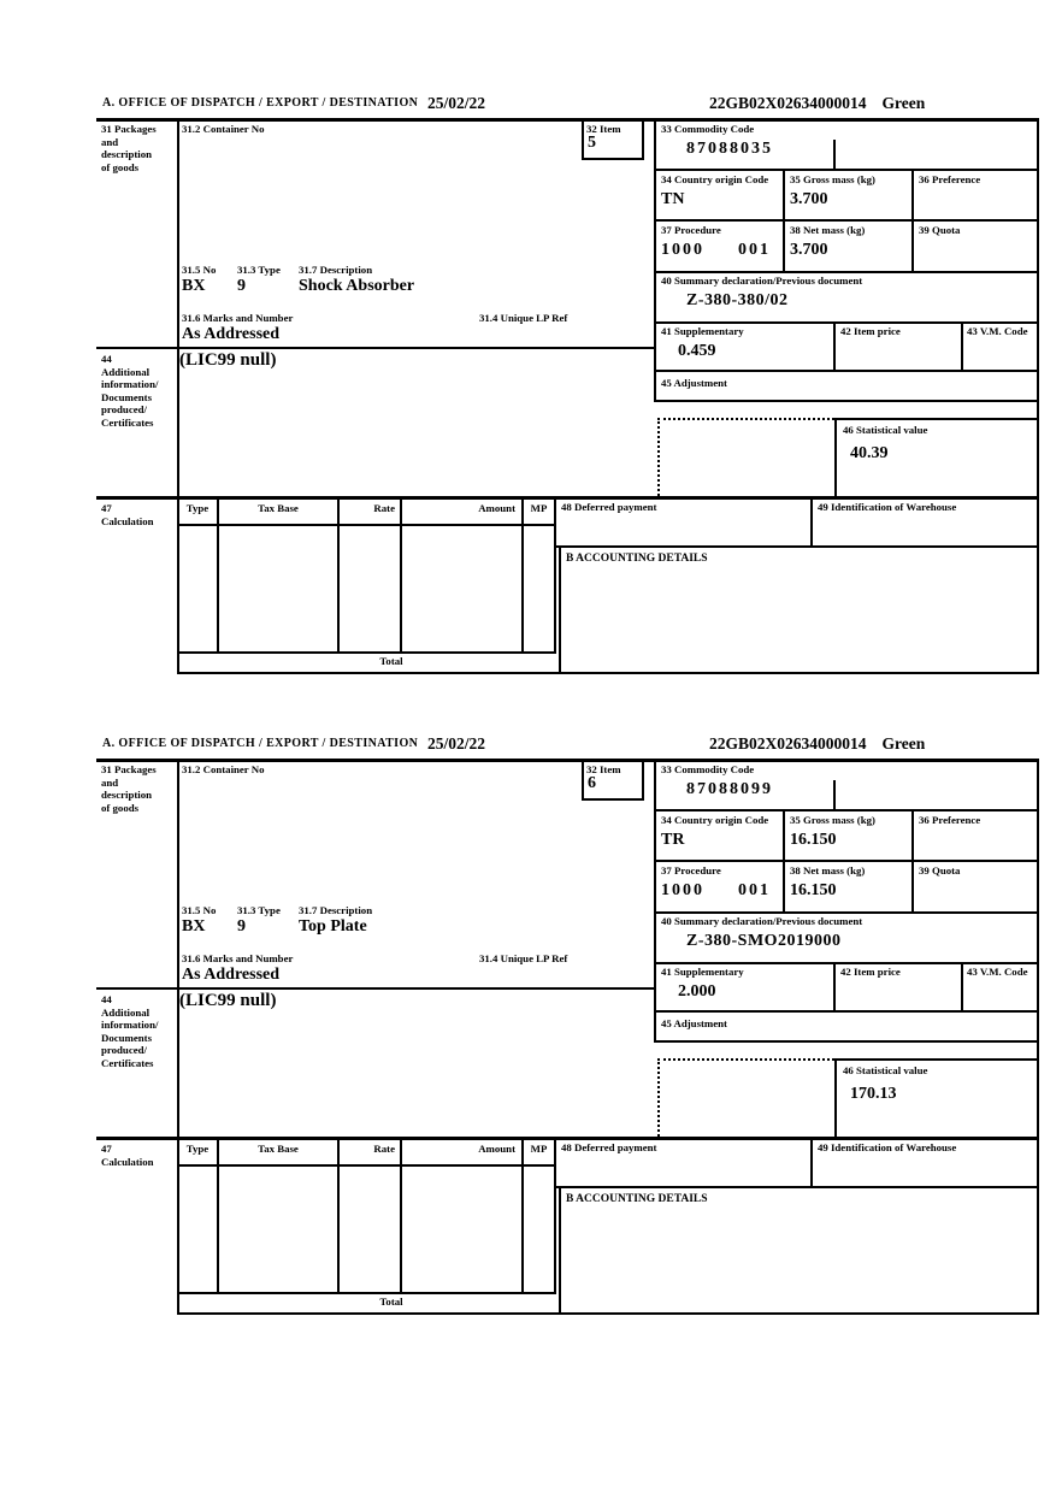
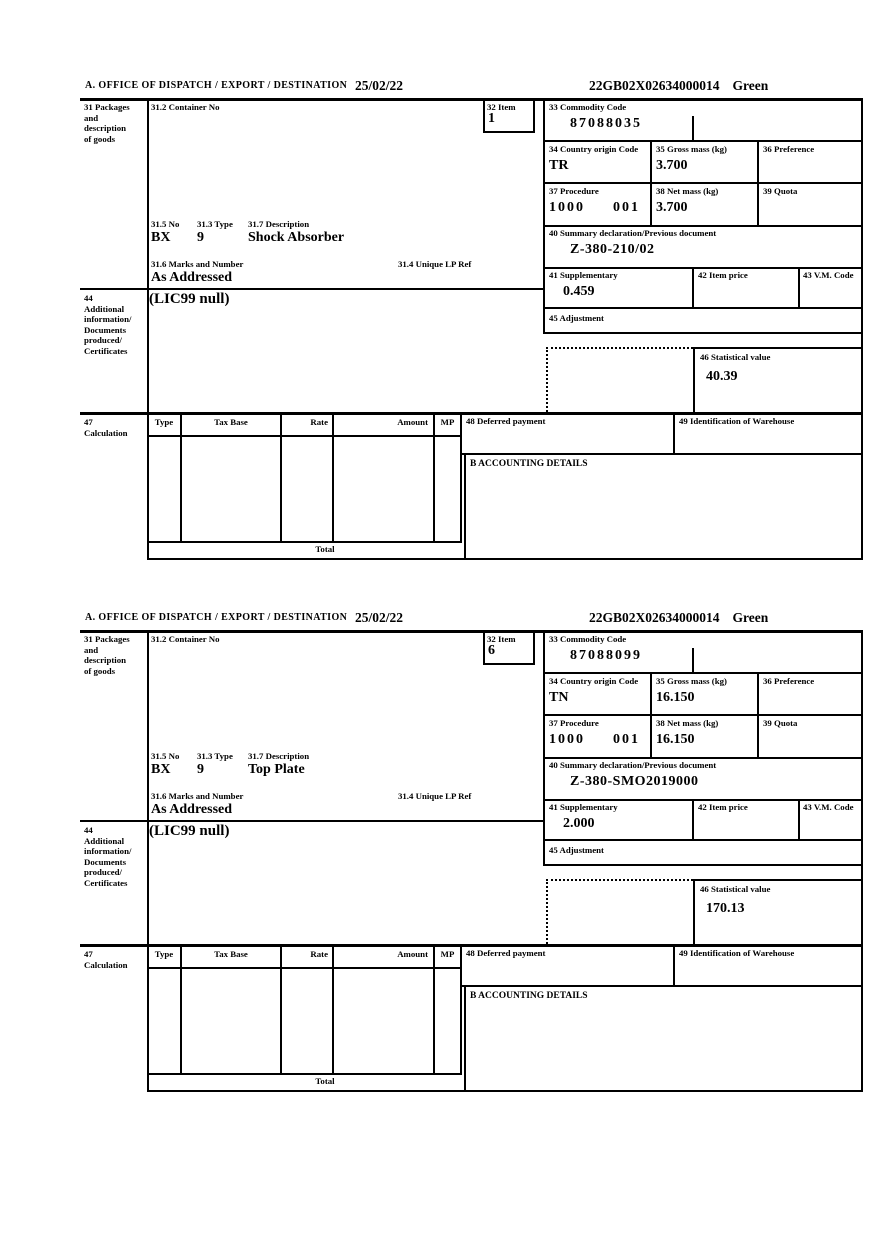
  A. OFFICE OF DISPATCH / EXPORT / DESTINATION
  25/02/22
  22GB02X02634000014 Green
  31 Packages
  and
  description
  of goods
  31.2 Container No
  32 Item
- 5
+ 1
  31.5 No
  31.3 Type
  31.7 Description
  BX
  9
  Shock Absorber
  31.6 Marks and Number
  31.4 Unique LP Ref
  As Addressed
  44
  Additional
  information/
  Documents
  produced/
  Certificates
  (LIC99 null)
  33 Commodity Code
  87088035
  34 Country origin Code
- TN
+ TR
  35 Gross mass (kg)
  3.700
  36 Preference
  37 Procedure
  1000
  001
  38 Net mass (kg)
  3.700
  39 Quota
  40 Summary declaration/Previous document
- Z-380-380/02
+ Z-380-210/02
  41 Supplementary
  0.459
  42 Item price
  43 V.M. Code
  45 Adjustment
  46 Statistical value
  40.39
  47
  Calculation
  Type
  Tax Base
  Rate
  Amount
  MP
  Total
  48 Deferred payment
  49 Identification of Warehouse
  B ACCOUNTING DETAILS
  A. OFFICE OF DISPATCH / EXPORT / DESTINATION
  25/02/22
  22GB02X02634000014 Green
  31 Packages
  and
  description
  of goods
  31.2 Container No
  32 Item
  6
  31.5 No
  31.3 Type
  31.7 Description
  BX
  9
  Top Plate
  31.6 Marks and Number
  31.4 Unique LP Ref
  As Addressed
  44
  Additional
  information/
  Documents
  produced/
  Certificates
  (LIC99 null)
  33 Commodity Code
  87088099
  34 Country origin Code
- TR
+ TN
  35 Gross mass (kg)
  16.150
  36 Preference
  37 Procedure
  1000
  001
  38 Net mass (kg)
  16.150
  39 Quota
  40 Summary declaration/Previous document
  Z-380-SMO2019000
  41 Supplementary
  2.000
  42 Item price
  43 V.M. Code
  45 Adjustment
  46 Statistical value
  170.13
  47
  Calculation
  Type
  Tax Base
  Rate
  Amount
  MP
  Total
  48 Deferred payment
  49 Identification of Warehouse
  B ACCOUNTING DETAILS
